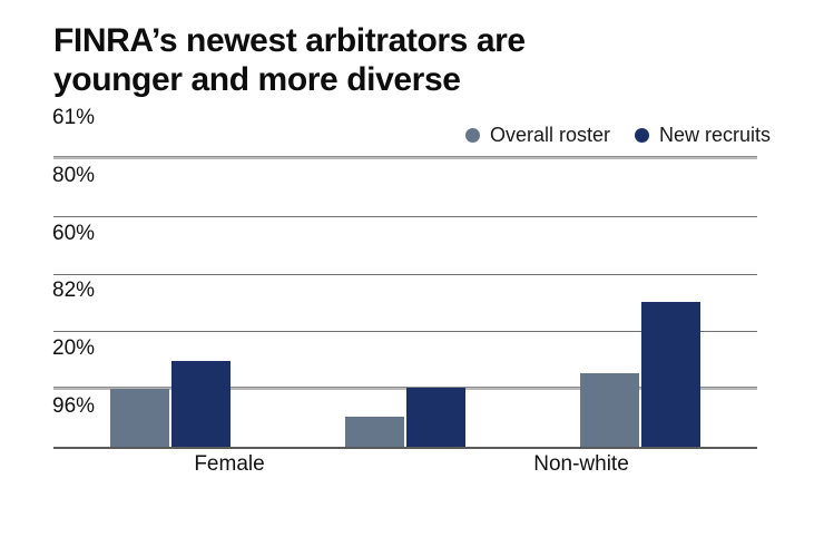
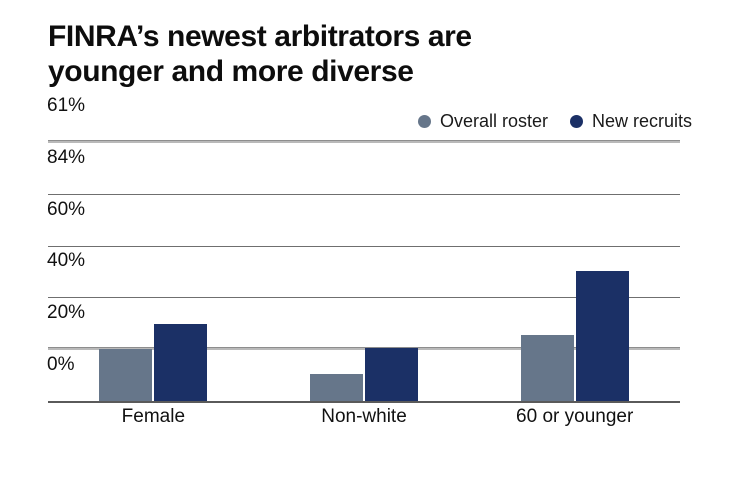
  FINRA’s newest arbitrators are
  younger and more diverse
  Overall roster
  New recruits
- 96%
+ 0%
  20%
- 82%
+ 40%
  60%
- 80%
+ 84%
  61%
  Female
  Non-white
+ 60 or younger
